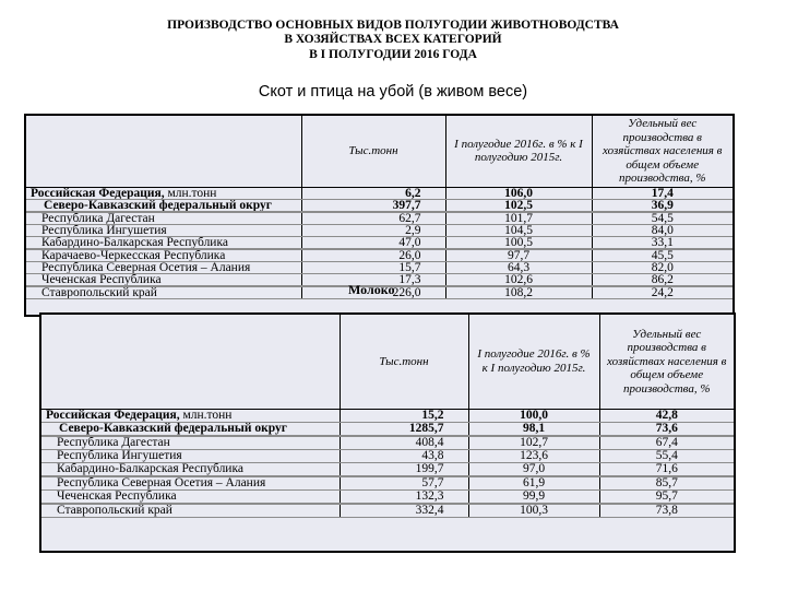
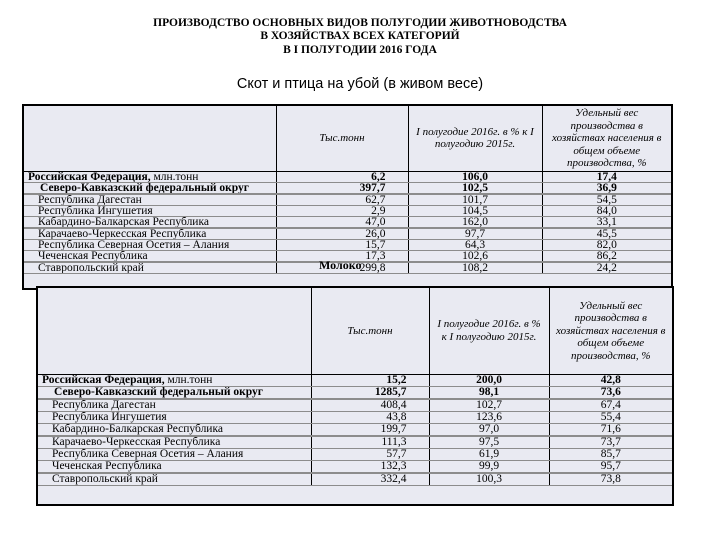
  ПРОИЗВОДСТВО ОСНОВНЫХ ВИДОВ ПОЛУГОДИИ ЖИВОТНОВОДСТВА
  В ХОЗЯЙСТВАХ ВСЕХ КАТЕГОРИЙ
  В I ПОЛУГОДИИ 2016 ГОДА
  Скот и птица на убой (в живом весе)
  	Тыс.тонн	I полугодие 2016г. в % к I полугодию 2015г.	Удельный вес производства в хозяйствах населения в общем объеме производства, %
  Российская Федерация, млн.тонн	6,2	106,0	17,4
  Северо-Кавказский федеральный округ	397,7	102,5	36,9
  Республика Дагестан	62,7	101,7	54,5
  Республика Ингушетия	2,9	104,5	84,0
- Кабардино-Балкарская Республика	47,0	100,5	33,1
+ Кабардино-Балкарская Республика	47,0	162,0	33,1
  Карачаево-Черкесская Республика	26,0	97,7	45,5
  Республика Северная Осетия – Алания	15,7	64,3	82,0
  Чеченская Республика	17,3	102,6	86,2
- Ставропольский край	226,0	108,2	24,2
+ Ставропольский край	299,8	108,2	24,2
  Молоко
  	Тыс.тонн	I полугодие 2016г. в % к I полугодию 2015г.	Удельный вес производства в хозяйствах населения в общем объеме производства, %
- Российская Федерация, млн.тонн	15,2	100,0	42,8
+ Российская Федерация, млн.тонн	15,2	200,0	42,8
  Северо-Кавказский федеральный округ	1285,7	98,1	73,6
  Республика Дагестан	408,4	102,7	67,4
  Республика Ингушетия	43,8	123,6	55,4
  Кабардино-Балкарская Республика	199,7	97,0	71,6
+ Карачаево-Черкесская Республика	111,3	97,5	73,7
  Республика Северная Осетия – Алания	57,7	61,9	85,7
  Чеченская Республика	132,3	99,9	95,7
  Ставропольский край	332,4	100,3	73,8
